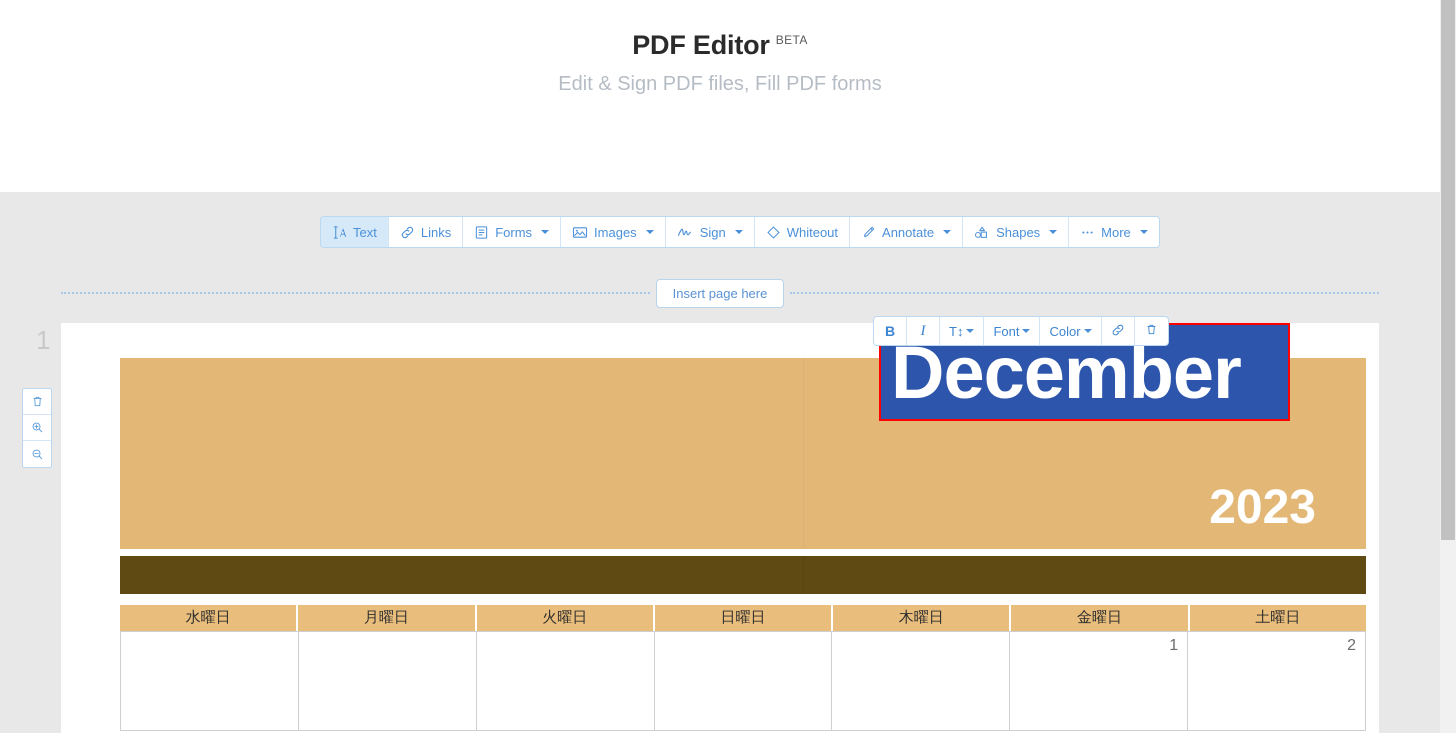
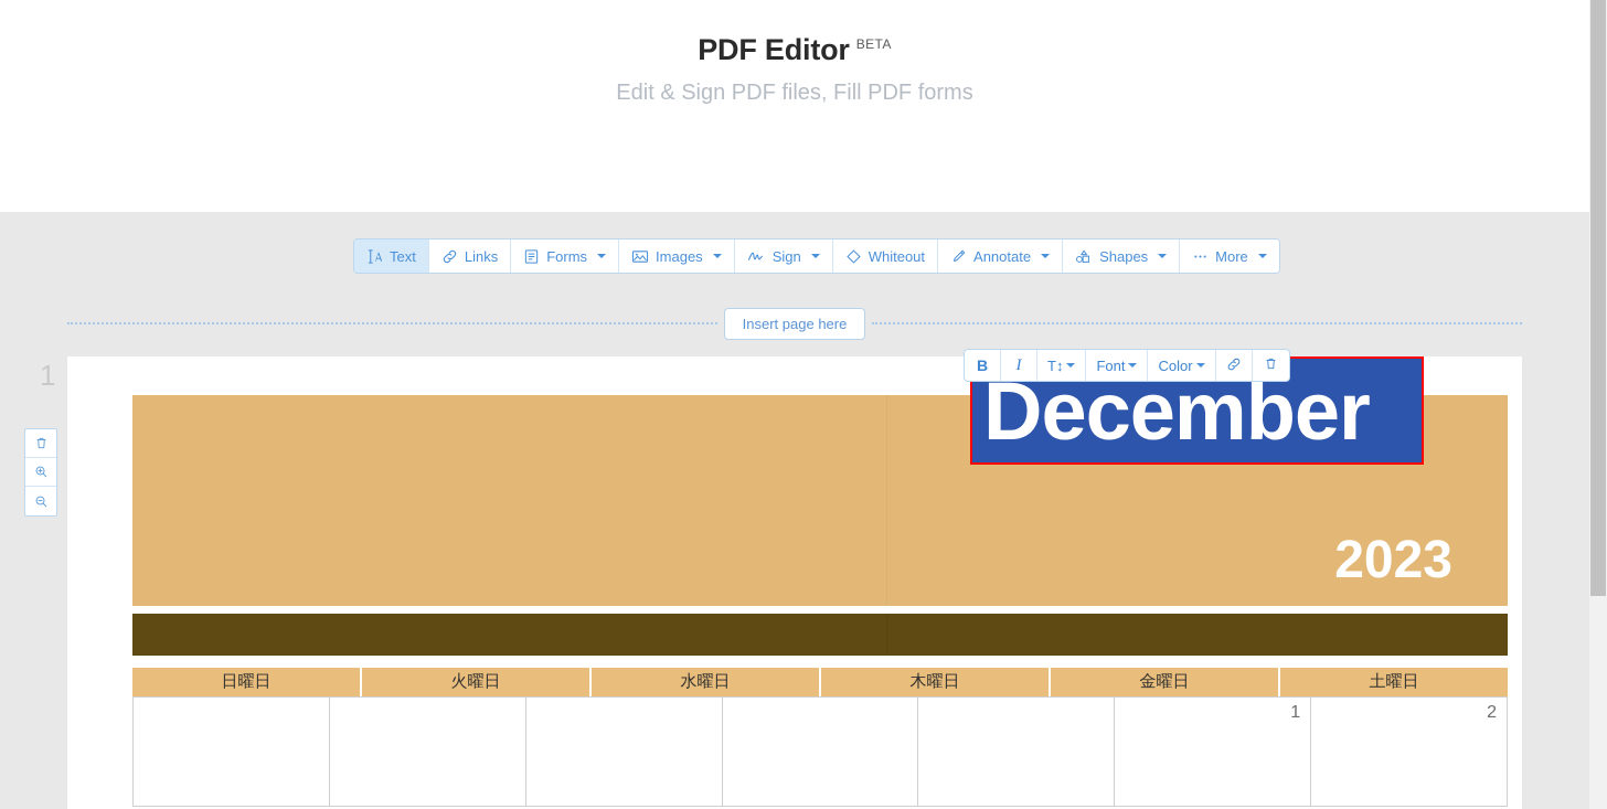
  PDF Editor BETA
  Edit & Sign PDF files, Fill PDF forms
  Text
  Links
  Forms
  Images
  Sign
  Whiteout
  Annotate
  Shapes
  More
  Insert page here
  1
  2023
  December
- 水曜日
+ 日曜日
- 月曜日
  火曜日
- 日曜日
+ 水曜日
  木曜日
  金曜日
  土曜日
  1
  2
  B
  I
  T↕
  Font
  Color
